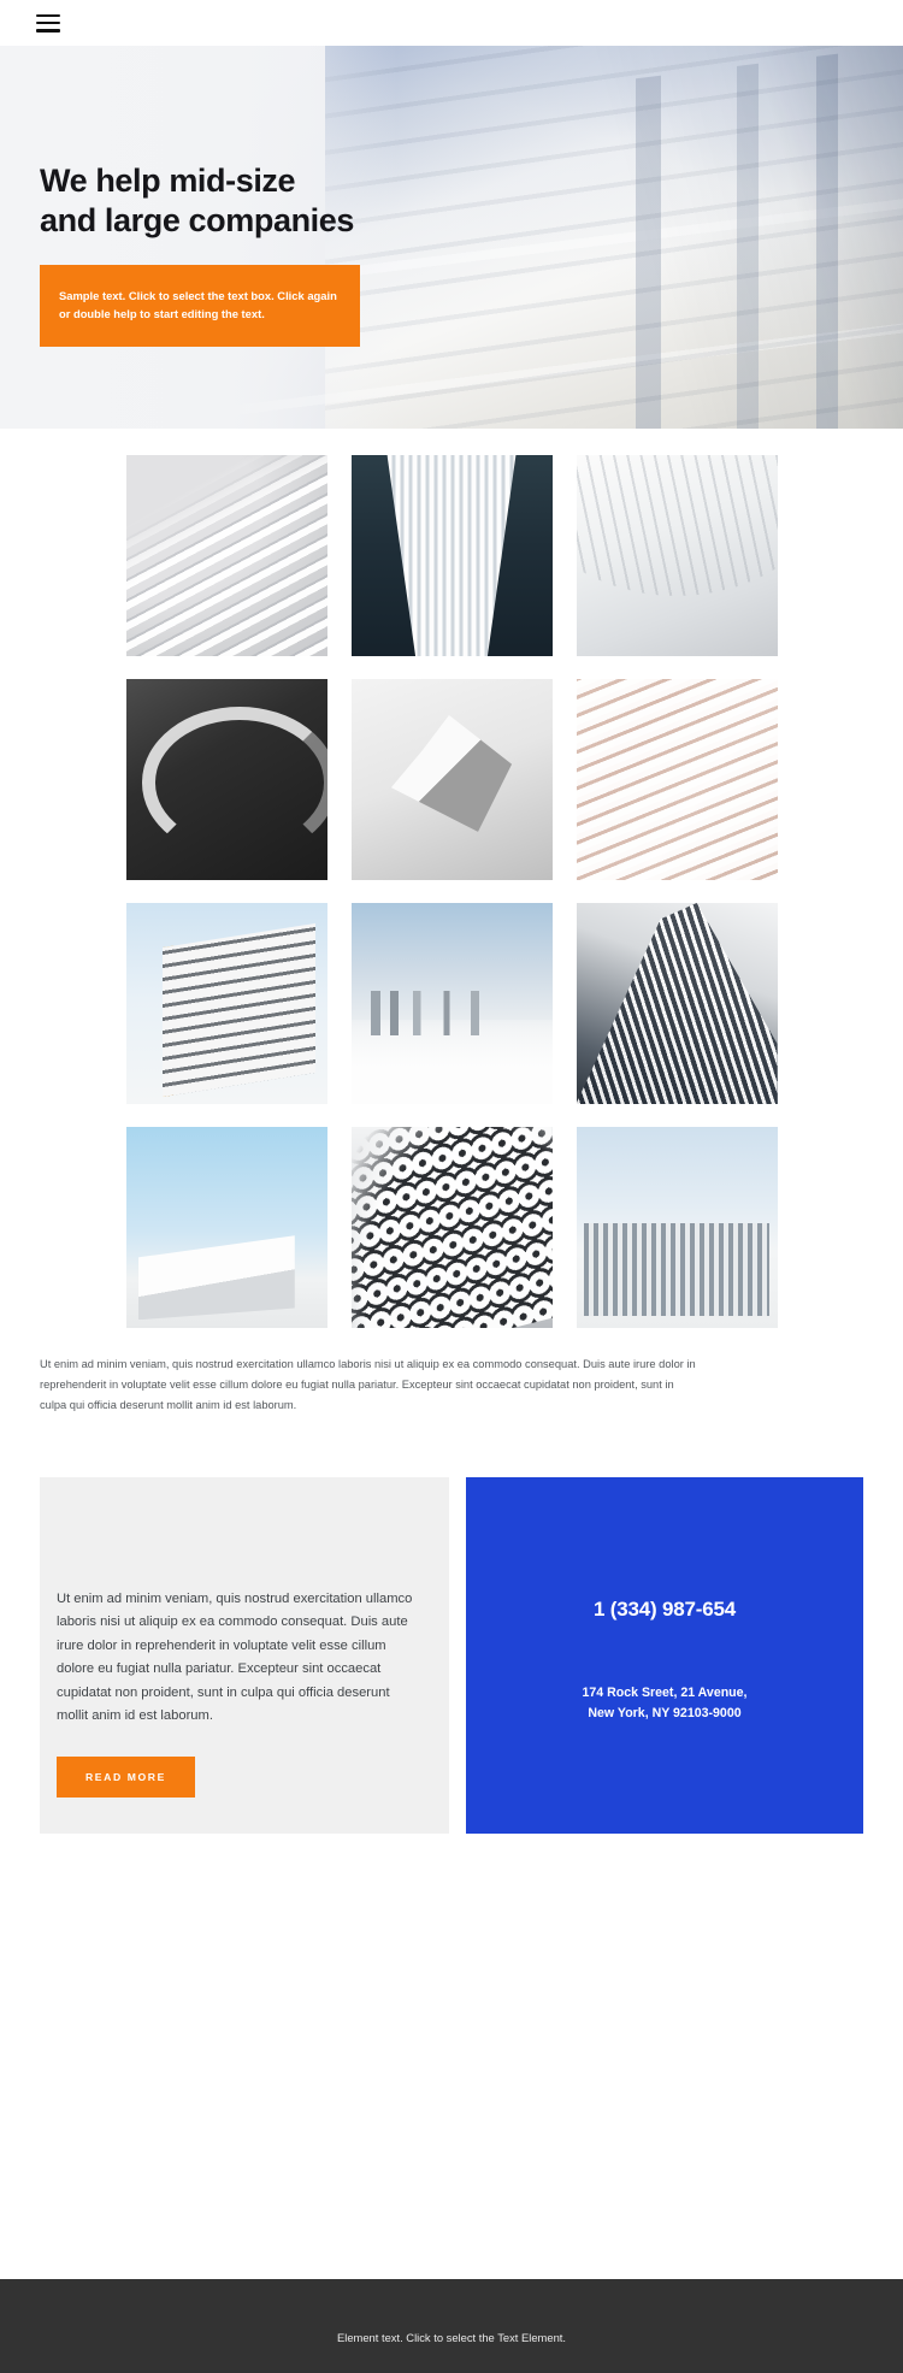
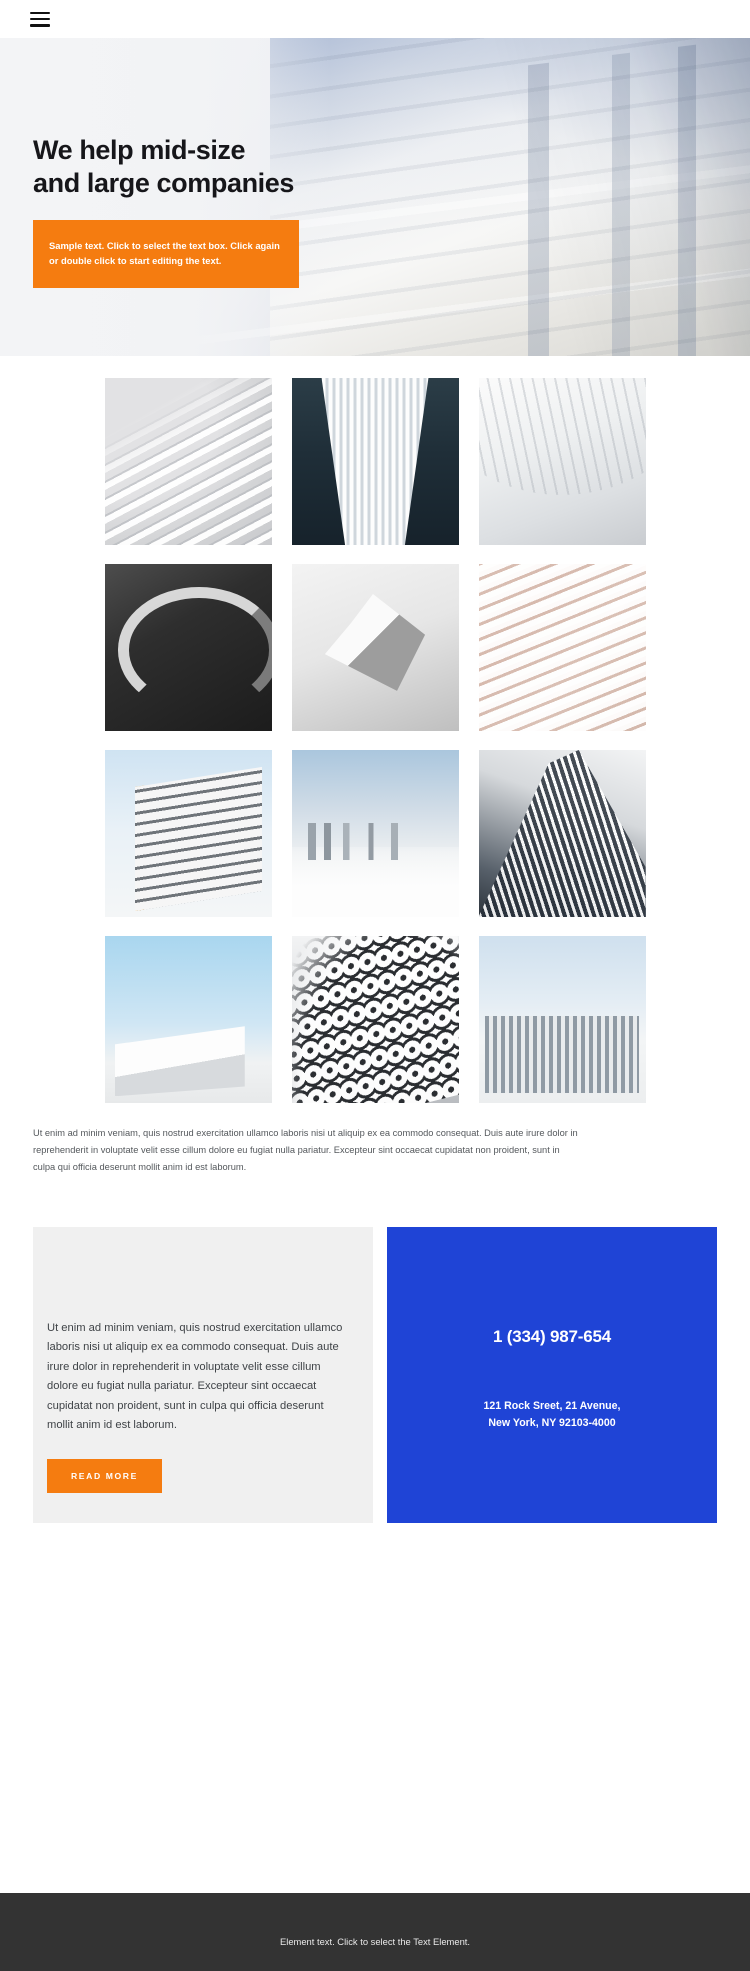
  We help mid-size
  and large companies
- Sample text. Click to select the text box. Click again or double help to start editing the text.
+ Sample text. Click to select the text box. Click again or double click to start editing the text.
  Ut enim ad minim veniam, quis nostrud exercitation ullamco laboris nisi ut aliquip ex ea commodo consequat. Duis aute irure dolor in reprehenderit in voluptate velit esse cillum dolore eu fugiat nulla pariatur. Excepteur sint occaecat cupidatat non proident, sunt in culpa qui officia deserunt mollit anim id est laborum.
  Ut enim ad minim veniam, quis nostrud exercitation ullamco laboris nisi ut aliquip ex ea commodo consequat. Duis aute irure dolor in reprehenderit in voluptate velit esse cillum dolore eu fugiat nulla pariatur. Excepteur sint occaecat cupidatat non proident, sunt in culpa qui officia deserunt mollit anim id est laborum.
  READ MORE
  1 (334) 987-654
- 174 Rock Sreet, 21 Avenue,
+ 121 Rock Sreet, 21 Avenue,
- New York, NY 92103-9000
+ New York, NY 92103-4000
  Element text. Click to select the Text Element.
